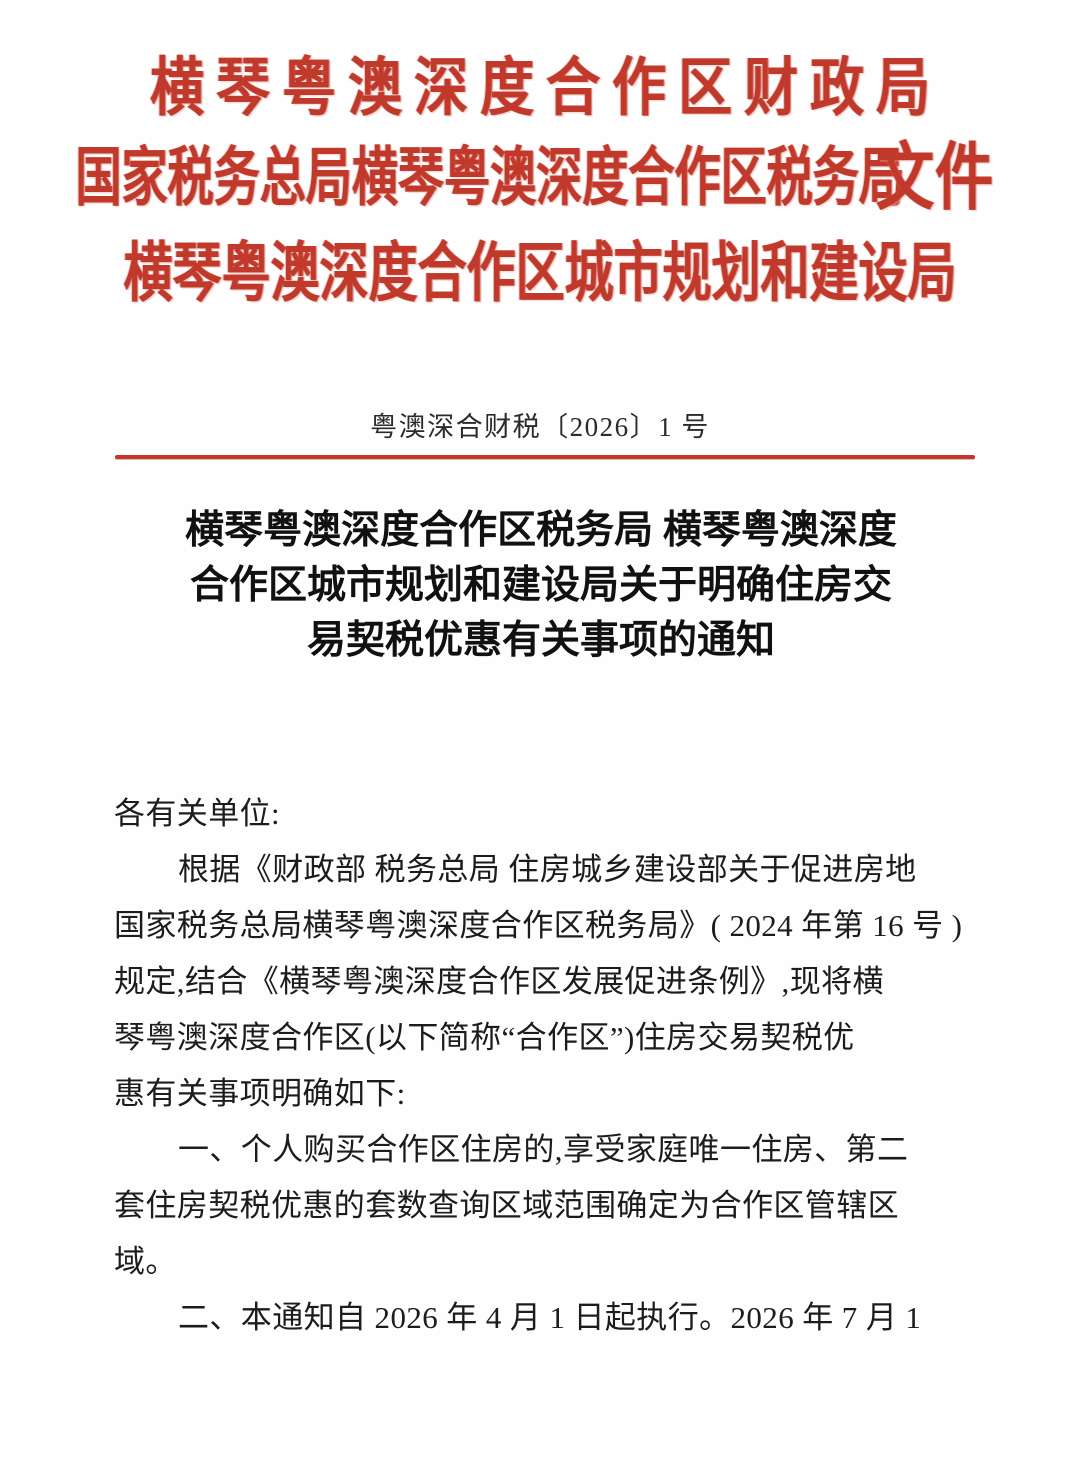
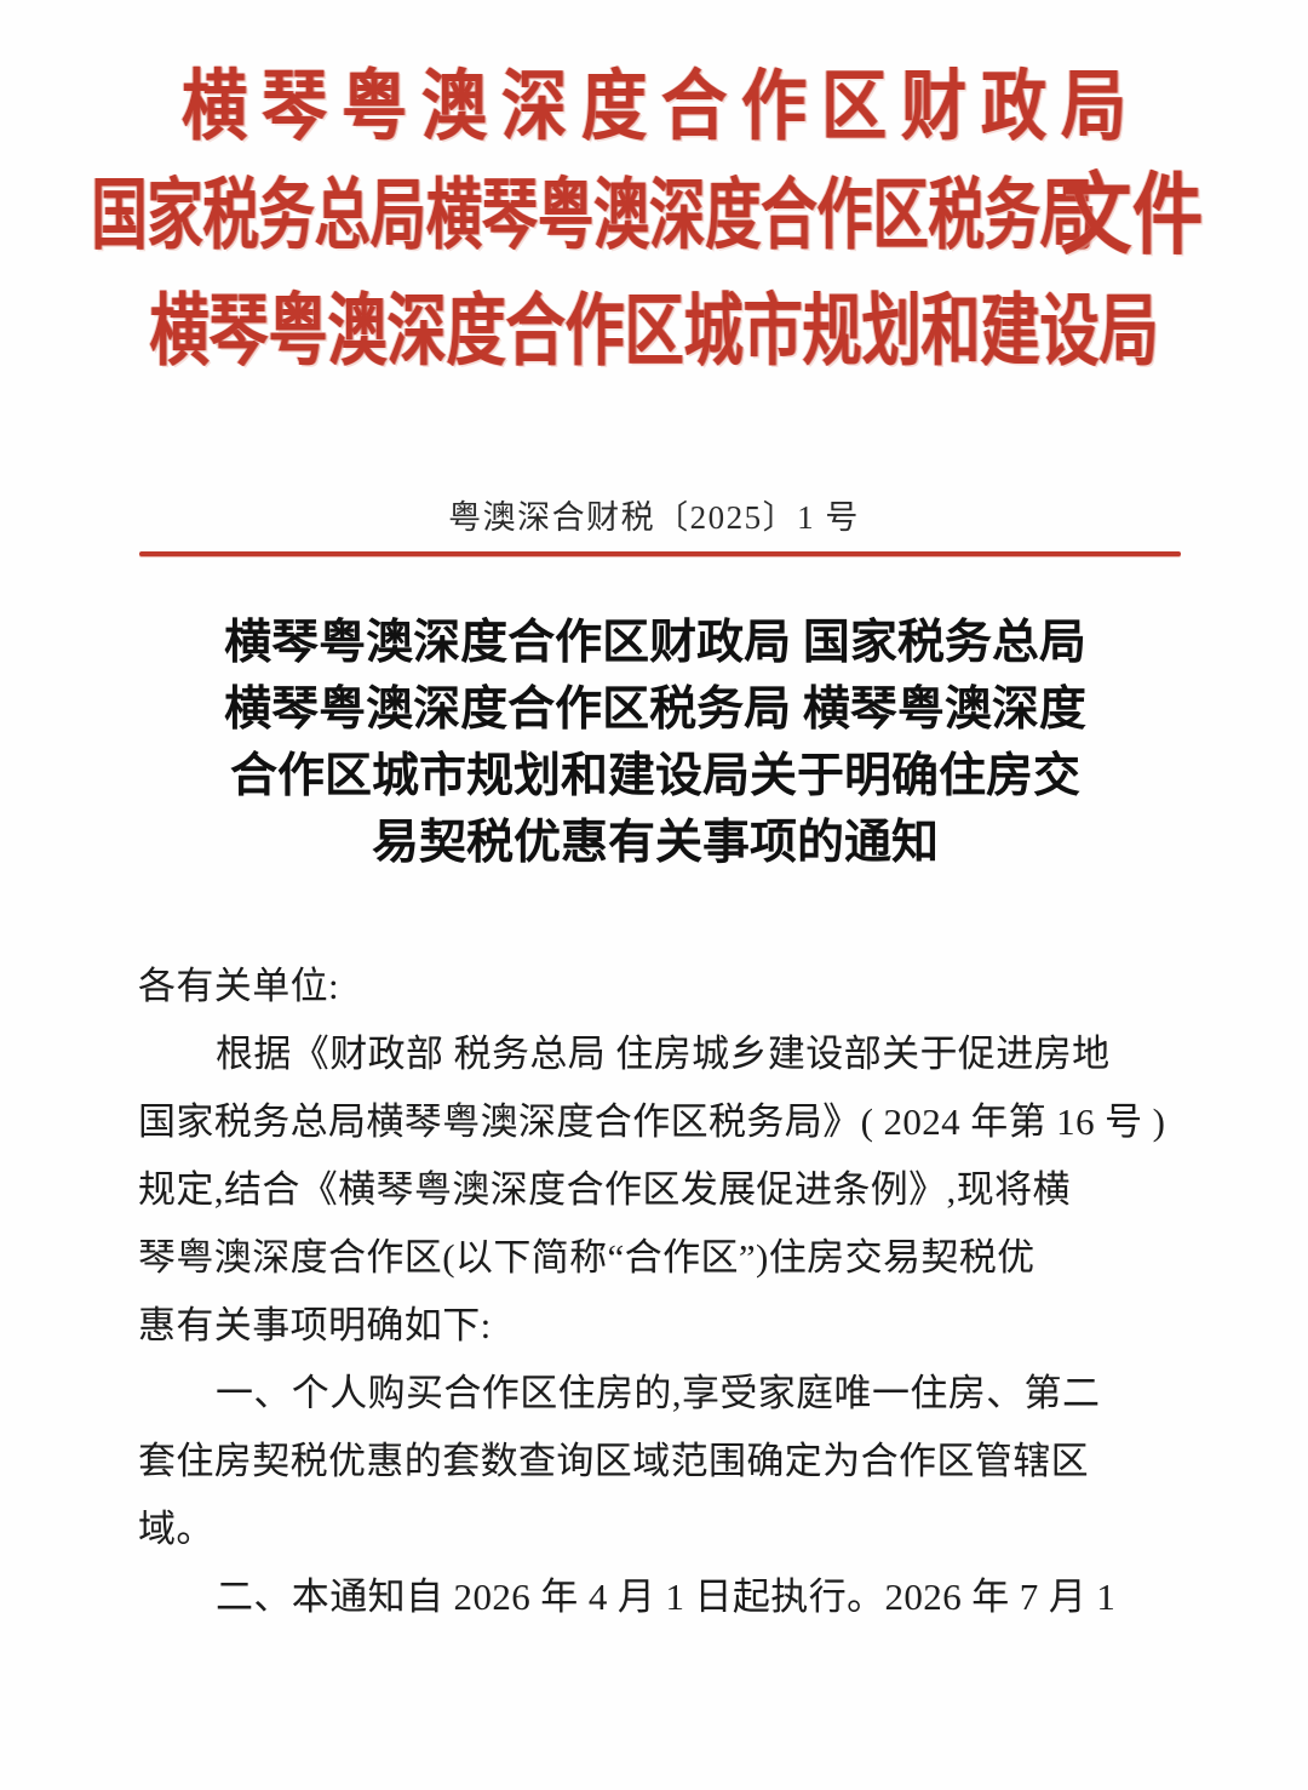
  横琴粤澳深度合作区财政局
  国家税务总局横琴粤澳深度合作区税务局
  文件
  横琴粤澳深度合作区城市规划和建设局
- 粤澳深合财税〔2026〕1 号
+ 粤澳深合财税〔2025〕1 号
+ 横琴粤澳深度合作区财政局 国家税务总局
  横琴粤澳深度合作区税务局 横琴粤澳深度
  合作区城市规划和建设局关于明确住房交
  易契税优惠有关事项的通知
  各有关单位:
  根据《财政部 税务总局 住房城乡建设部关于促进房地
  国家税务总局横琴粤澳深度合作区税务局》( 2024 年第 16 号 )
  规定,结合《横琴粤澳深度合作区发展促进条例》,现将横
  琴粤澳深度合作区(以下简称“合作区”)住房交易契税优
  惠有关事项明确如下:
  一、个人购买合作区住房的,享受家庭唯一住房、第二
  套住房契税优惠的套数查询区域范围确定为合作区管辖区
  域。
  二、本通知自 2026 年 4 月 1 日起执行。2026 年 7 月 1
